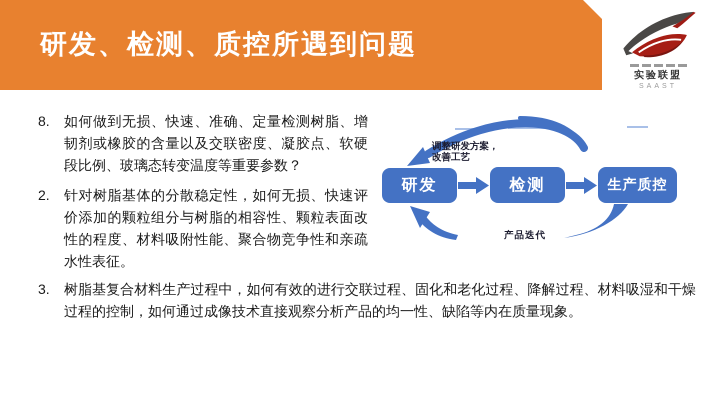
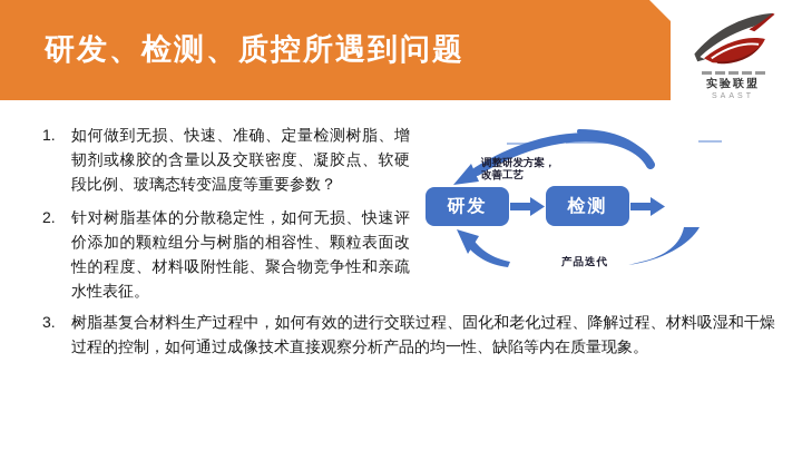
  研发、检测、质控所遇到问题
  实验联盟
- 8.
+ 1.
  如何做到无损、快速、准确、定量检测树脂、增韧剂或橡胶的含量以及交联密度、凝胶点、软硬段比例、玻璃态转变温度等重要参数？
  2.
  针对树脂基体的分散稳定性，如何无损、快速评价添加的颗粒组分与树脂的相容性、颗粒表面改性的程度、材料吸附性能、聚合物竞争性和亲疏水性表征。
  3.
  树脂基复合材料生产过程中，如何有效的进行交联过程、固化和老化过程、降解过程、材料吸湿和干燥过程的控制，如何通过成像技术直接观察分析产品的均一性、缺陷等内在质量现象。
  研发
  检测
- 生产质控
  调整研发方案，
  改善工艺
  产品迭代
